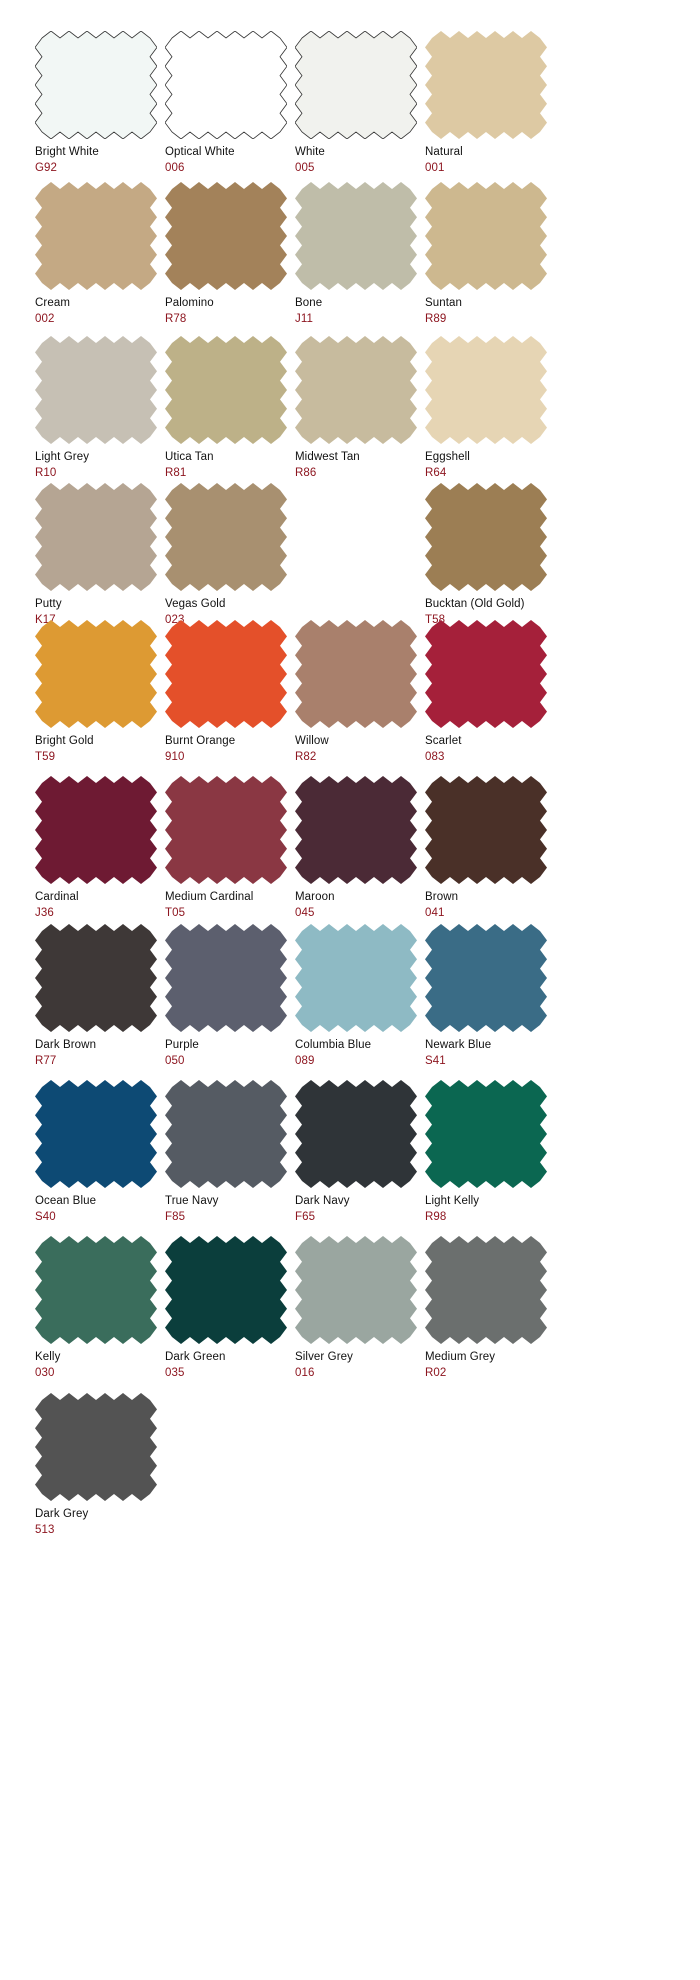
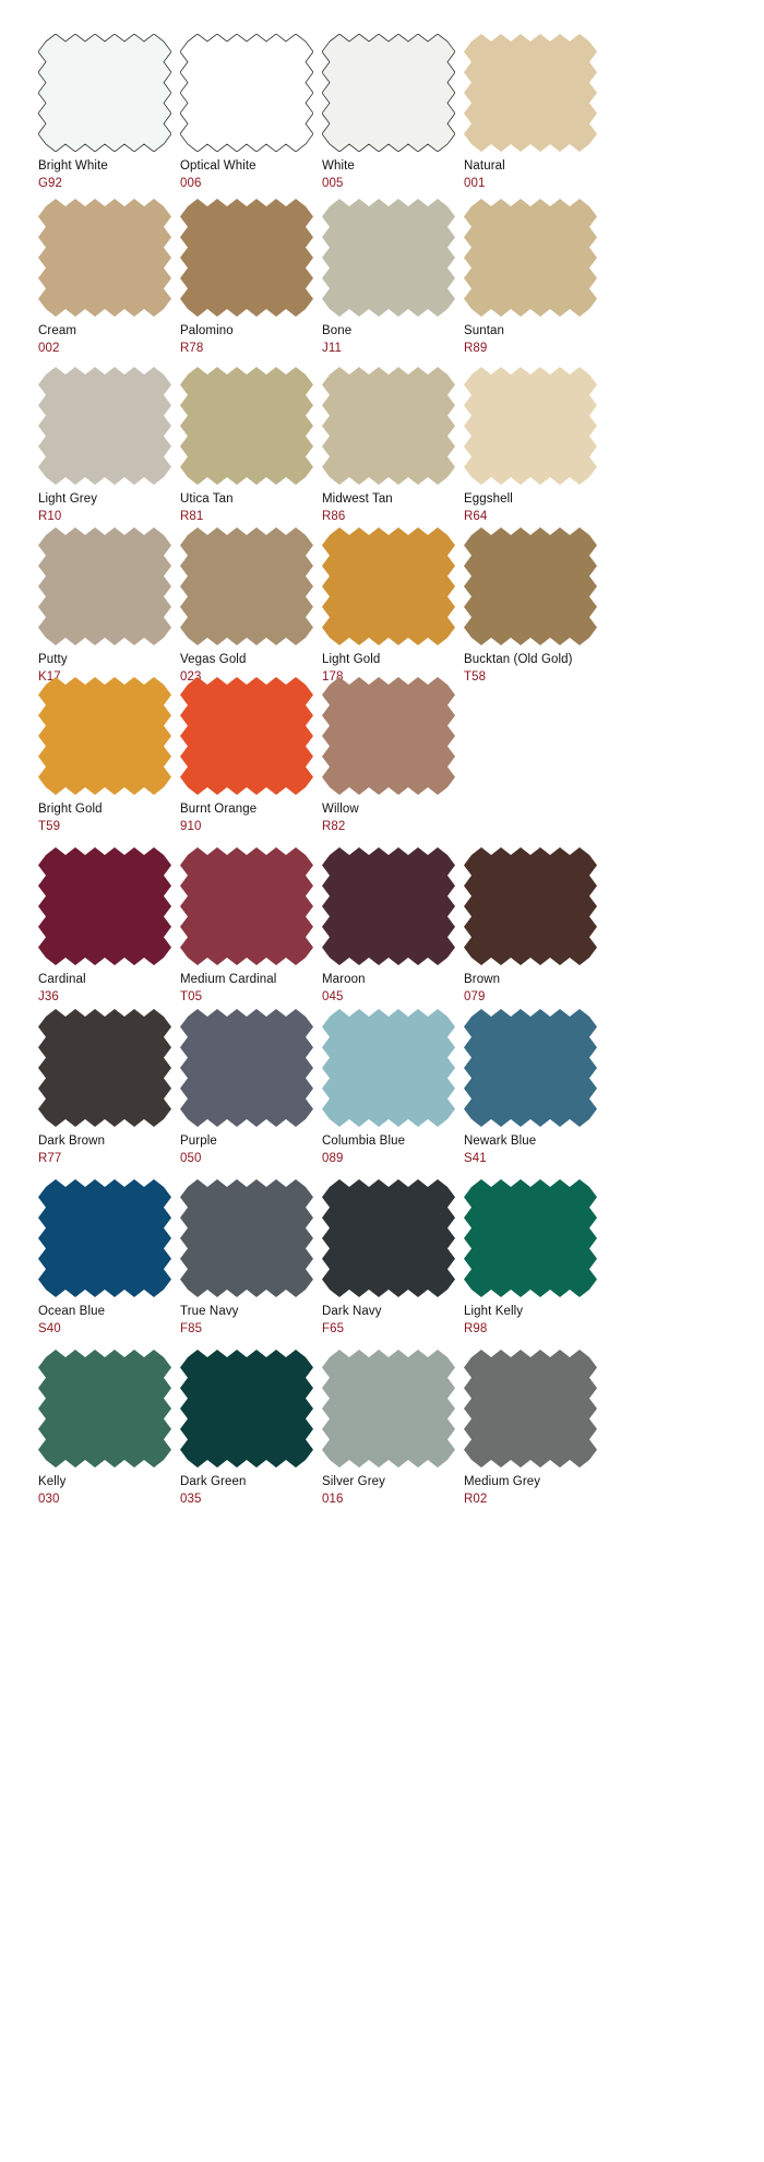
  Bright White
  G92
  Optical White
  006
  White
  005
  Natural
  001
  Cream
  002
  Palomino
  R78
  Bone
  J11
  Suntan
  R89
  Light Grey
  R10
  Utica Tan
  R81
  Midwest Tan
  R86
  Eggshell
  R64
  Putty
  K17
  Vegas Gold
  023
+ Light Gold
+ 178
  Bucktan (Old Gold)
  T58
  Bright Gold
  T59
  Burnt Orange
  910
  Willow
  R82
- Scarlet
- 083
  Cardinal
  J36
  Medium Cardinal
  T05
  Maroon
  045
  Brown
- 041
+ 079
  Dark Brown
  R77
  Purple
  050
  Columbia Blue
  089
  Newark Blue
  S41
  Ocean Blue
  S40
  True Navy
  F85
  Dark Navy
  F65
  Light Kelly
  R98
  Kelly
  030
  Dark Green
  035
  Silver Grey
  016
  Medium Grey
  R02
- Dark Grey
- 513
